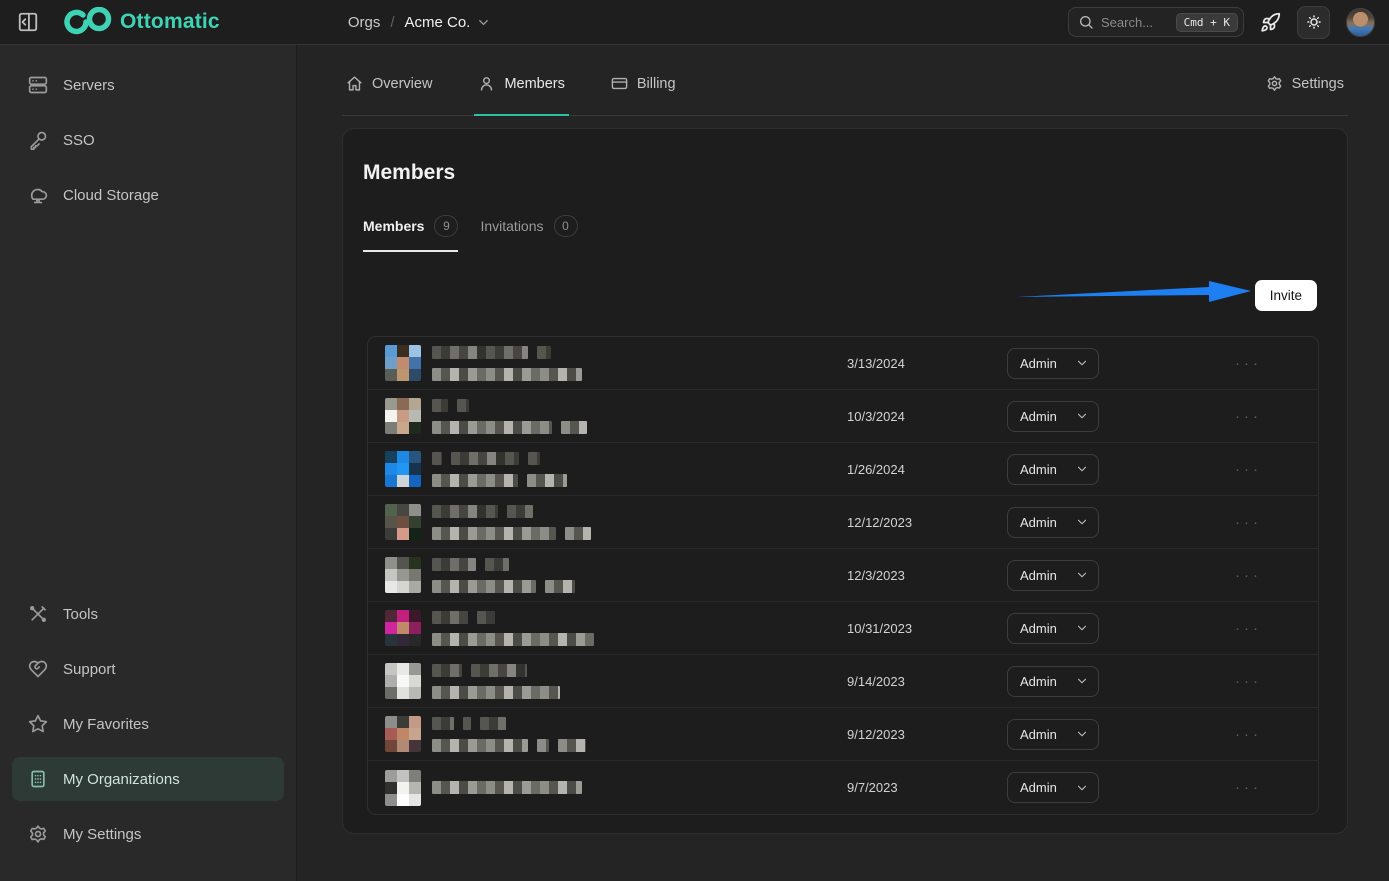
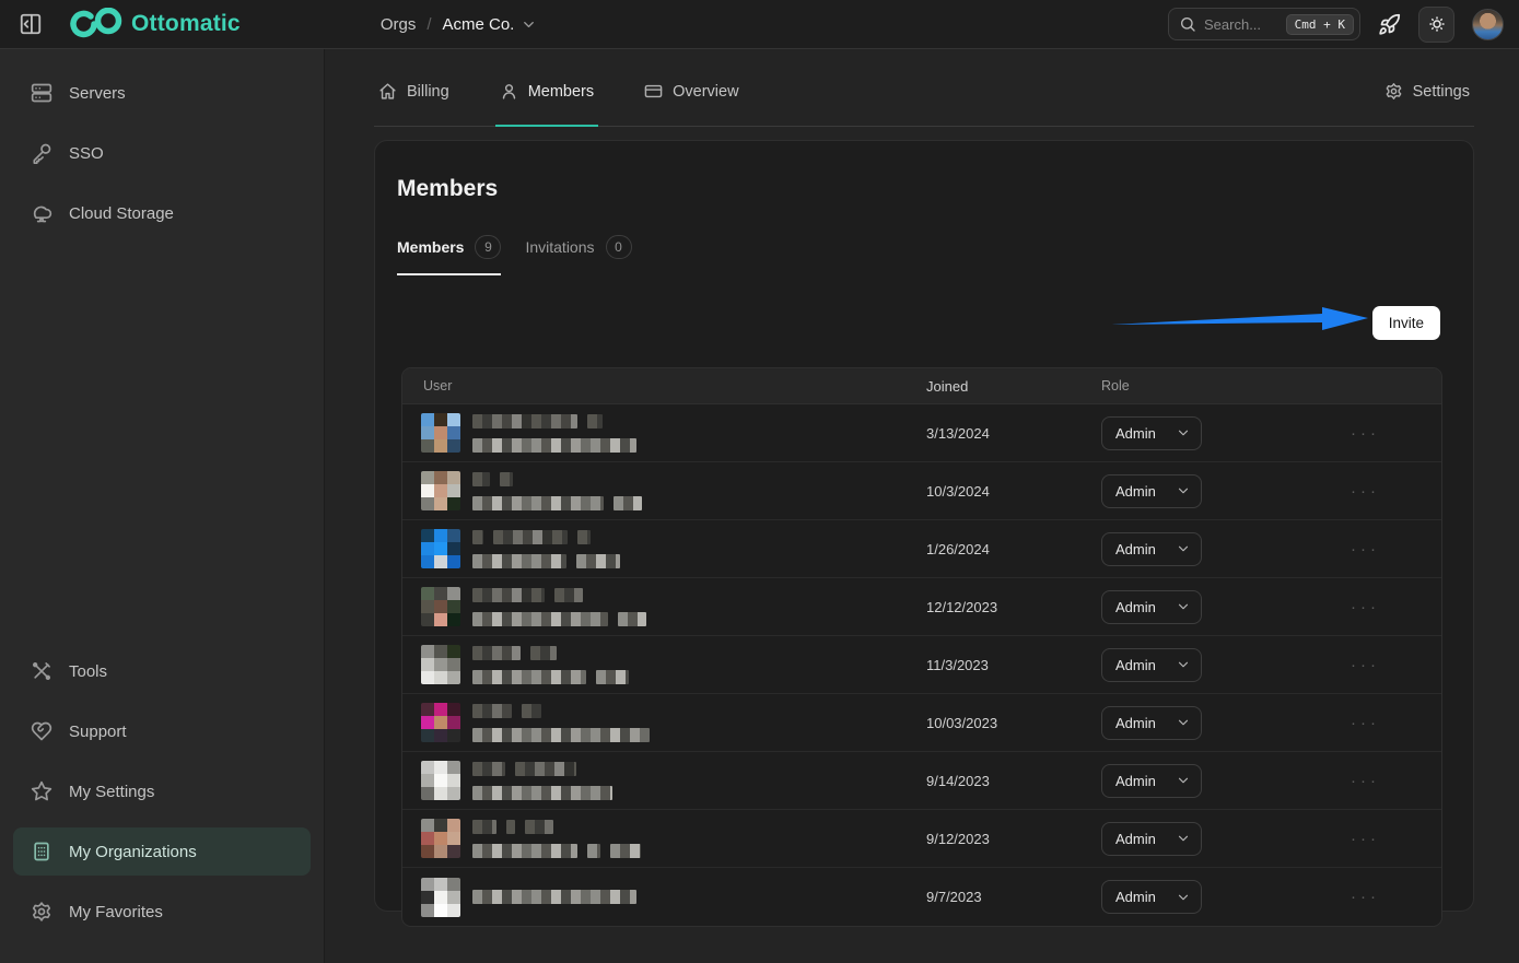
  Ottomatic
  Orgs
  /
  Acme Co.
  Search...
  Cmd + K
  Servers
  SSO
  Cloud Storage
  Tools
  Support
- My Favorites
+ My Settings
  My Organizations
- My Settings
+ My Favorites
- Overview
+ Billing
  Members
- Billing
+ Overview
  Settings
  Members
  Members
  9
  Invitations
  0
  Invite
+ User
+ Joined
+ Role
  3/13/2024
  Admin
  ···
  10/3/2024
  Admin
  ···
  1/26/2024
  Admin
  ···
  12/12/2023
  Admin
  ···
- 12/3/2023
+ 11/3/2023
  Admin
  ···
- 10/31/2023
+ 10/03/2023
  Admin
  ···
  9/14/2023
  Admin
  ···
  9/12/2023
  Admin
  ···
  9/7/2023
  Admin
  ···
